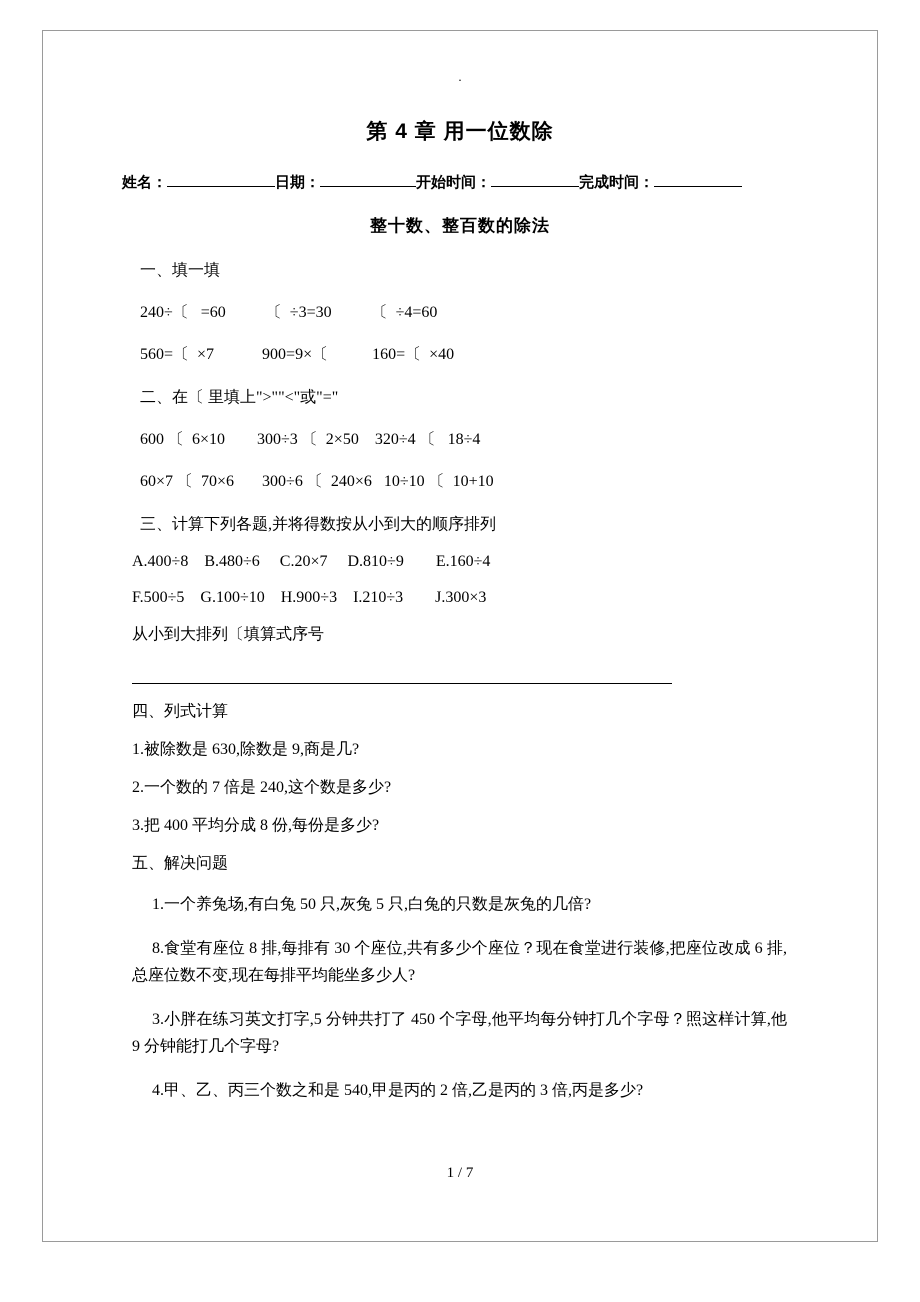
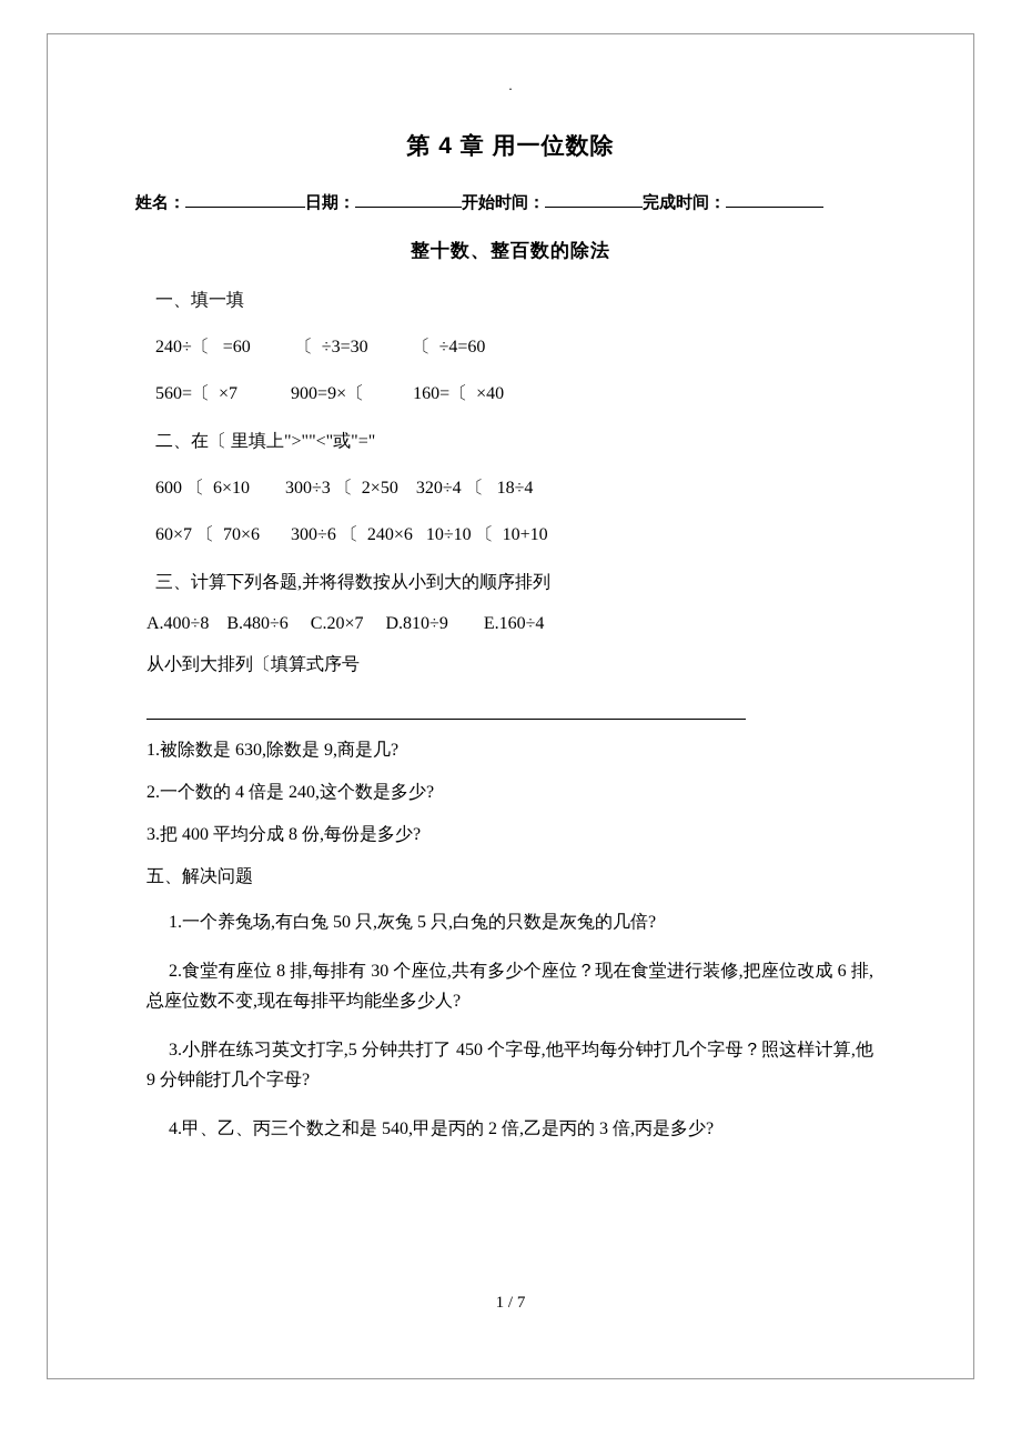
  .
  第 4 章 用一位数除
  姓名： 日期： 开始时间： 完成时间：
  整十数、整百数的除法
  一、填一填
  240÷〔 =60 〔 ÷3=30 〔 ÷4=60
  560=〔 ×7 900=9×〔 160=〔 ×40
  二、在〔 里填上">""<"或"="
  600 〔 6×10 300÷3 〔 2×50 320÷4 〔 18÷4
  60×7 〔 70×6 300÷6 〔 240×6 10÷10 〔 10+10
  三、计算下列各题,并将得数按从小到大的顺序排列
  A.400÷8 B.480÷6 C.20×7 D.810÷9 E.160÷4
- F.500÷5 G.100÷10 H.900÷3 I.210÷3 J.300×3
  从小到大排列〔填算式序号
- 四、列式计算
  1.被除数是 630,除数是 9,商是几?
- 2.一个数的 7 倍是 240,这个数是多少?
+ 2.一个数的 4 倍是 240,这个数是多少?
  3.把 400 平均分成 8 份,每份是多少?
  五、解决问题
  1.一个养兔场,有白兔 50 只,灰兔 5 只,白兔的只数是灰兔的几倍?
- 8.食堂有座位 8 排,每排有 30 个座位,共有多少个座位？现在食堂进行装修,把座位改成 6 排,总座位数不变,现在每排平均能坐多少人?
+ 2.食堂有座位 8 排,每排有 30 个座位,共有多少个座位？现在食堂进行装修,把座位改成 6 排,总座位数不变,现在每排平均能坐多少人?
  3.小胖在练习英文打字,5 分钟共打了 450 个字母,他平均每分钟打几个字母？照这样计算,他 9 分钟能打几个字母?
  4.甲、乙、丙三个数之和是 540,甲是丙的 2 倍,乙是丙的 3 倍,丙是多少?
  1 / 7
